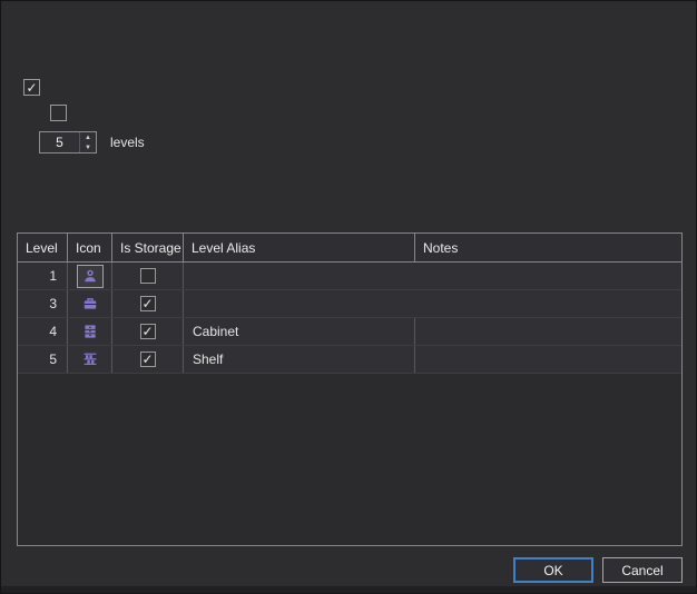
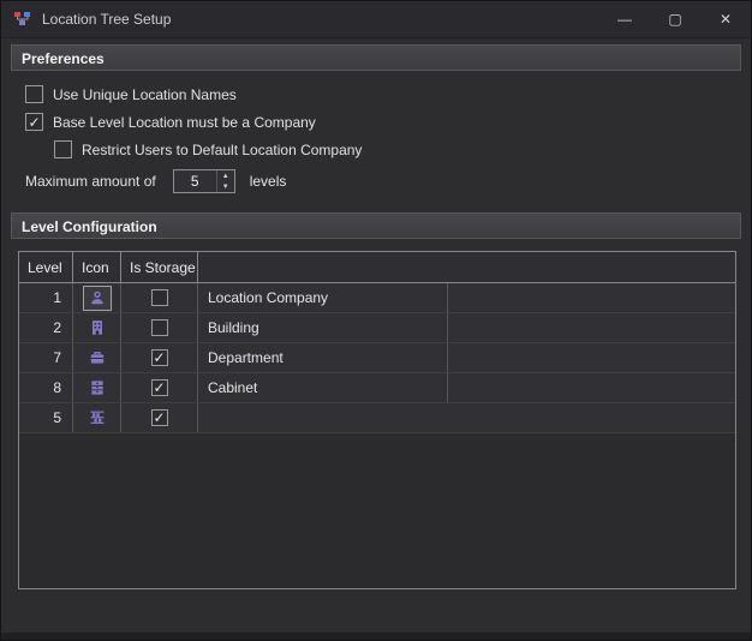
+ Location Tree Setup
+ —
+ ▢
+ ✕
+ Preferences
+ Use Unique Location Names
  ✓
+ Base Level Location must be a Company
+ Restrict Users to Default Location Company
+ Maximum amount of
  5
  levels
+ Level Configuration
  Level
  Icon
  Is Storage
- Level Alias
- Notes
  1
+ Location Company
+ 2
+ Building
- 3
+ 7
  ✓
+ Department
- 4
+ 8
  ✓
  Cabinet
  5
  ✓
- Shelf
- OK
- Cancel
